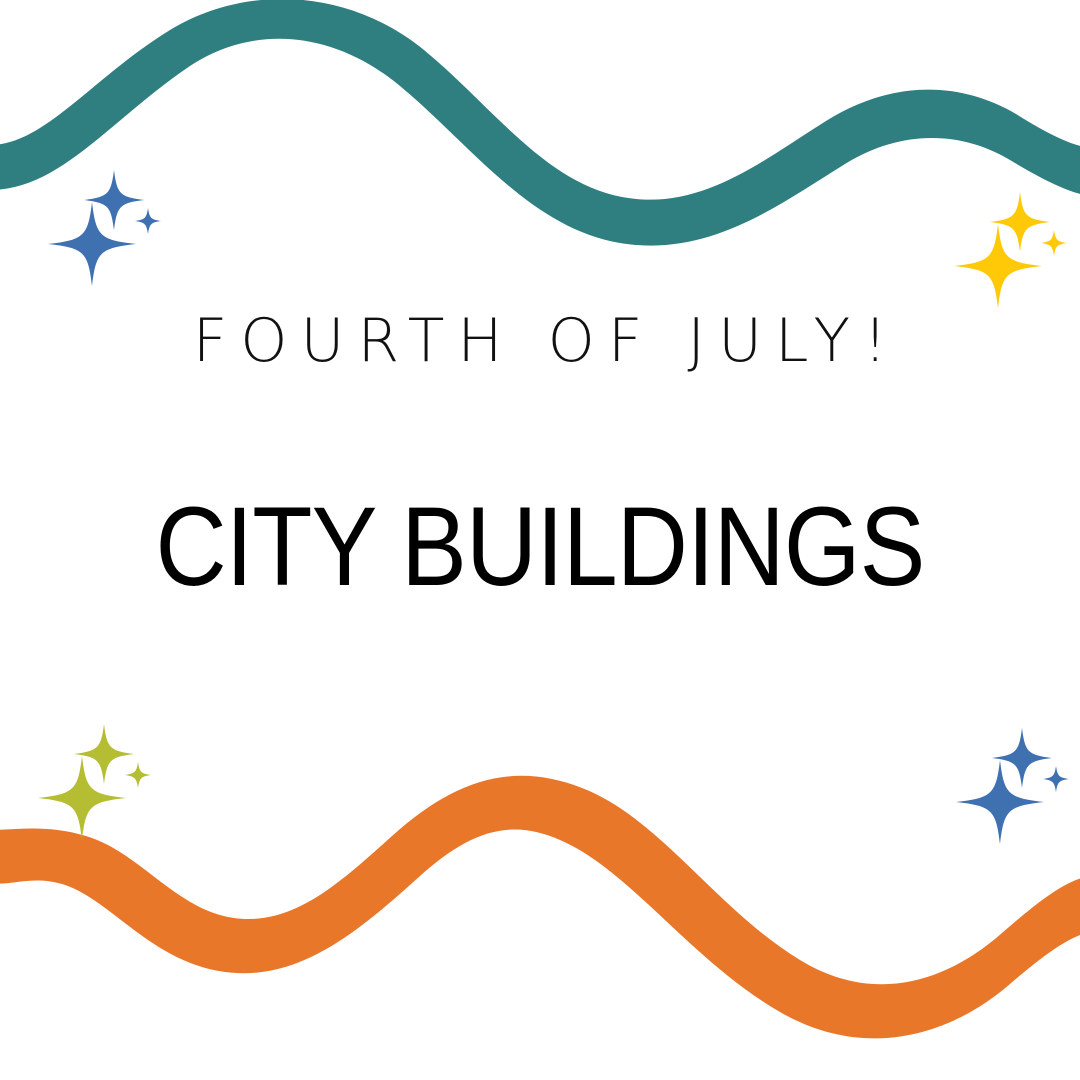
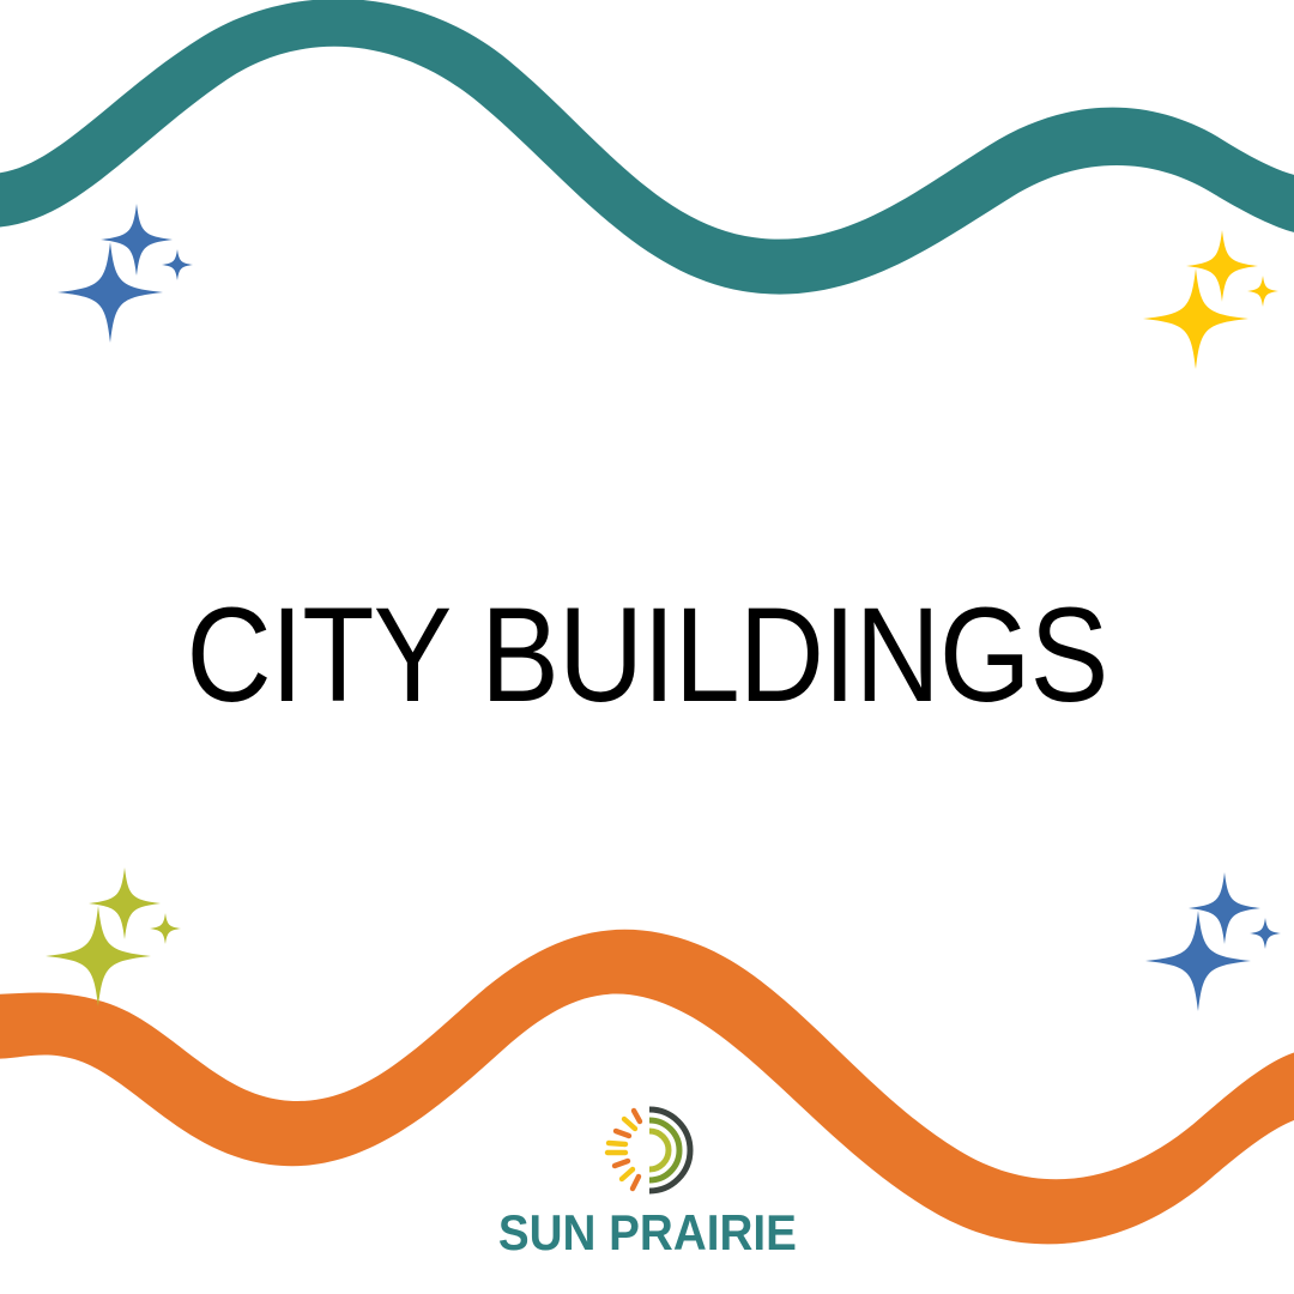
- FOURTH OF JULY!
  CITY BUILDINGS
+ SUN PRAIRIE
